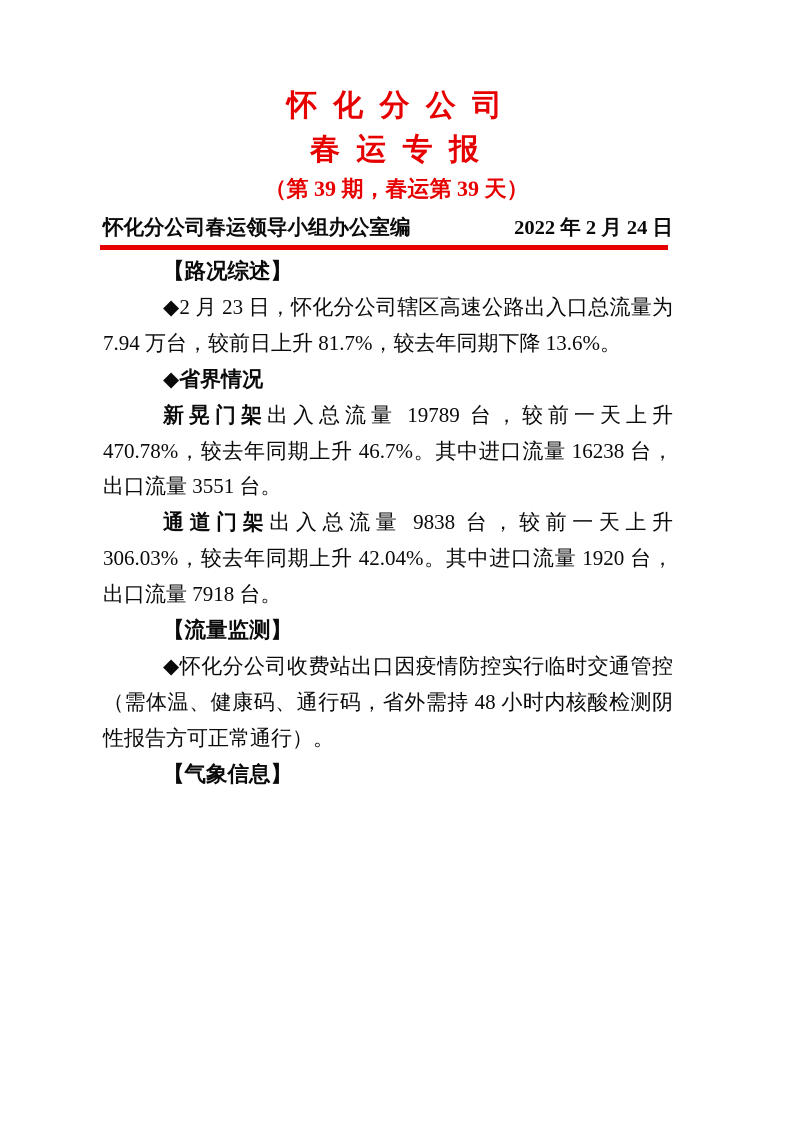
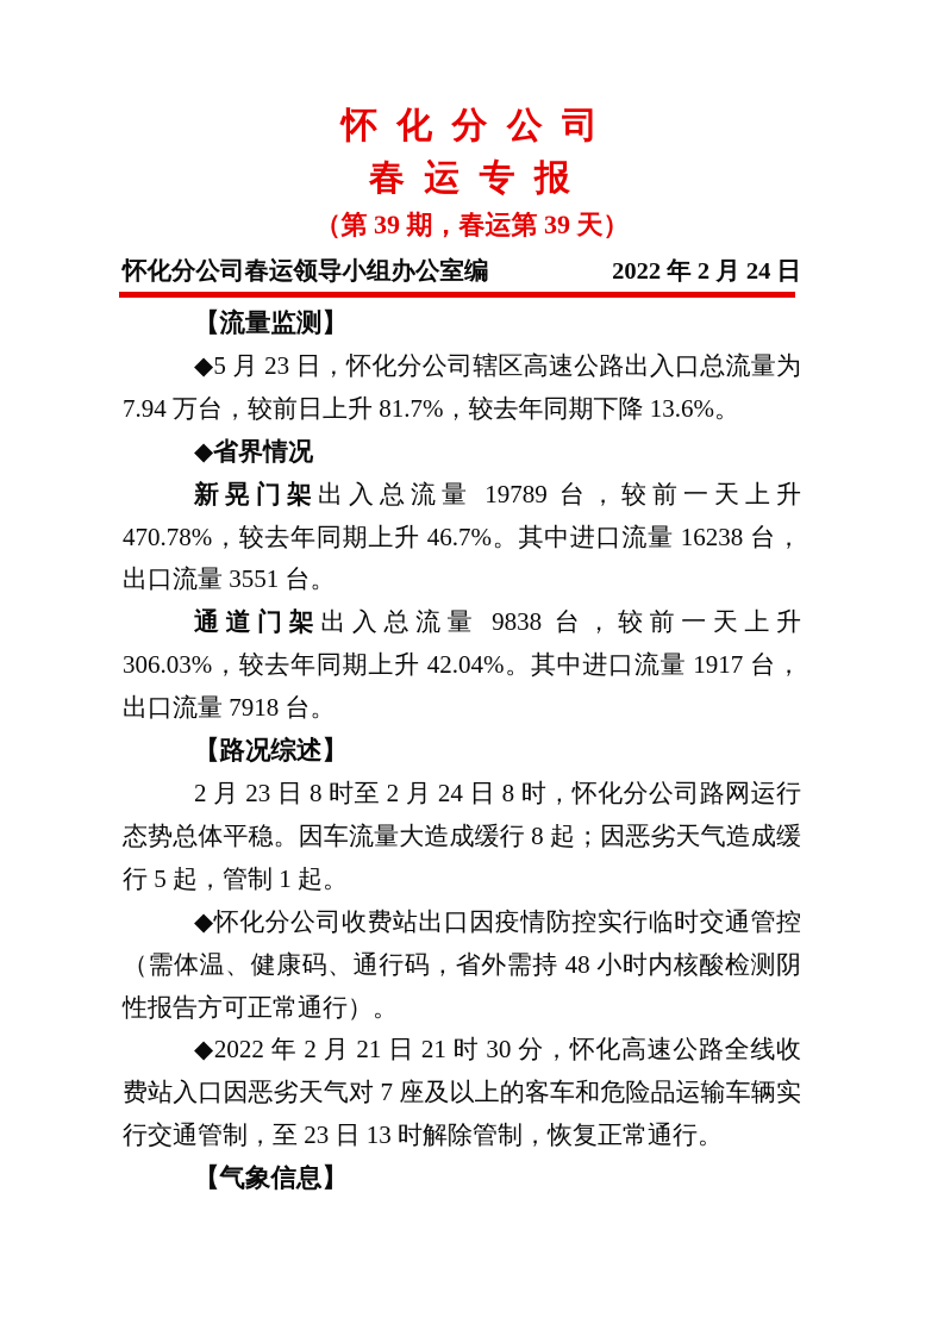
  怀 化 分 公 司
  春 运 专 报
  （第 39 期，春运第 39 天）
  怀化分公司春运领导小组办公室编
  2022 年 2 月 24 日
- 【路况综述】
+ 【流量监测】
- ◆2 月 23 日，怀化分公司辖区高速公路出入口总流量为 7.94 万台，较前日上升 81.7%，较去年同期下降 13.6%。
+ ◆5 月 23 日，怀化分公司辖区高速公路出入口总流量为 7.94 万台，较前日上升 81.7%，较去年同期下降 13.6%。
  ◆省界情况
  新晃门架出入总流量 19789 台，较前一天上升 470.78%，较去年同期上升 46.7%。其中进口流量 16238 台，出口流量 3551 台。
- 通道门架出入总流量 9838 台，较前一天上升 306.03%，较去年同期上升 42.04%。其中进口流量 1920 台，出口流量 7918 台。
+ 通道门架出入总流量 9838 台，较前一天上升 306.03%，较去年同期上升 42.04%。其中进口流量 1917 台，出口流量 7918 台。
- 【流量监测】
+ 【路况综述】
+ 2 月 23 日 8 时至 2 月 24 日 8 时，怀化分公司路网运行态势总体平稳。因车流量大造成缓行 8 起；因恶劣天气造成缓行 5 起，管制 1 起。
  ◆怀化分公司收费站出口因疫情防控实行临时交通管控（需体温、健康码、通行码，省外需持 48 小时内核酸检测阴性报告方可正常通行）。
+ ◆2022 年 2 月 21 日 21 时 30 分，怀化高速公路全线收费站入口因恶劣天气对 7 座及以上的客车和危险品运输车辆实行交通管制，至 23 日 13 时解除管制，恢复正常通行。
  【气象信息】
